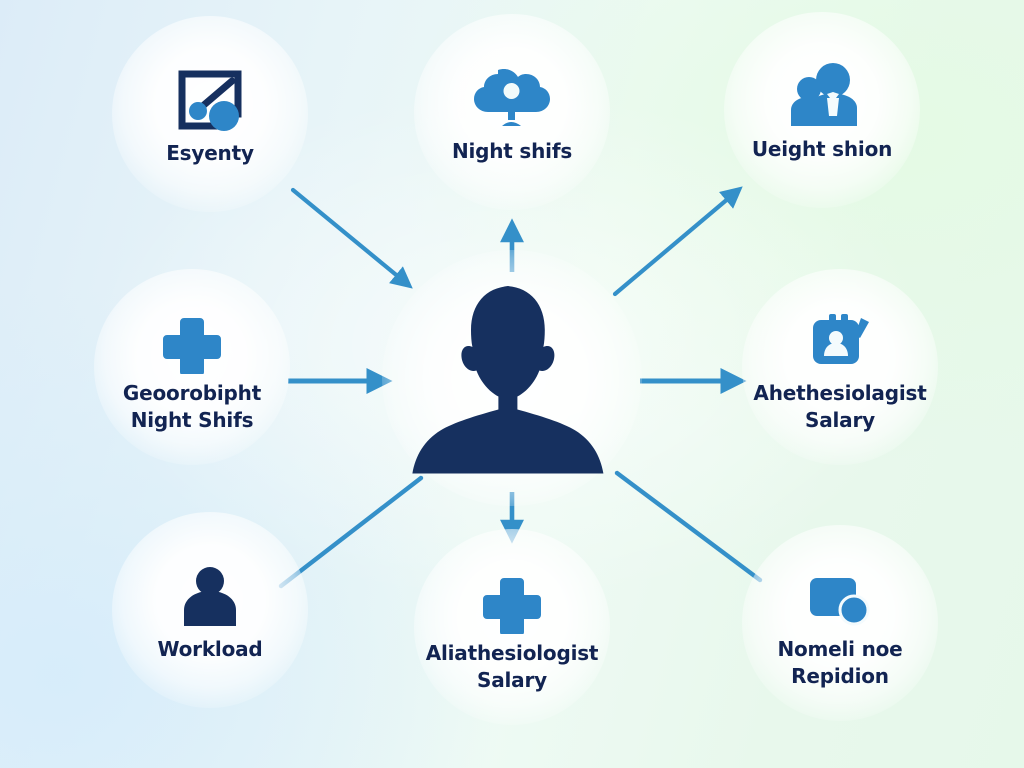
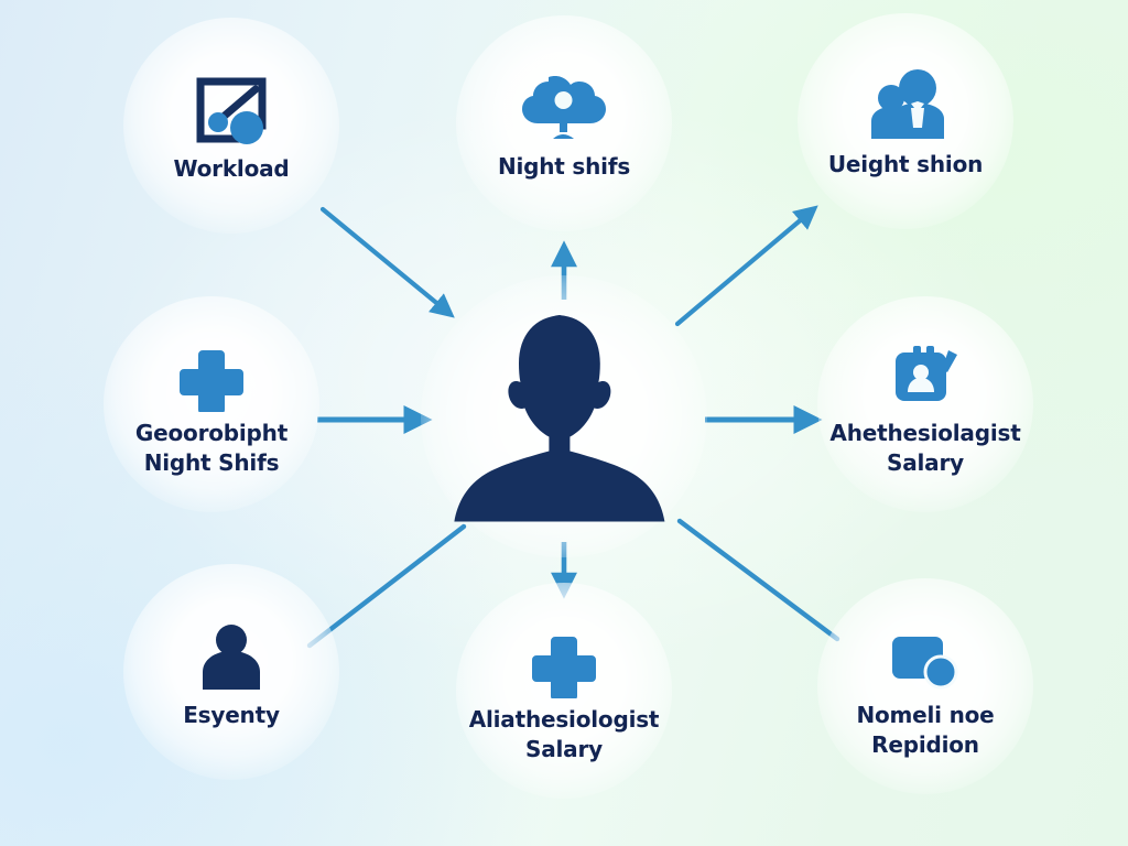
- Esyenty
+ Workload
  Night shifs
  Ueight shion
  Geoorobipht
  Night Shifs
  Ahethesiolagist
  Salary
- Workload
+ Esyenty
  Aliathesiologist
  Salary
  Nomeli noe
  Repidion
